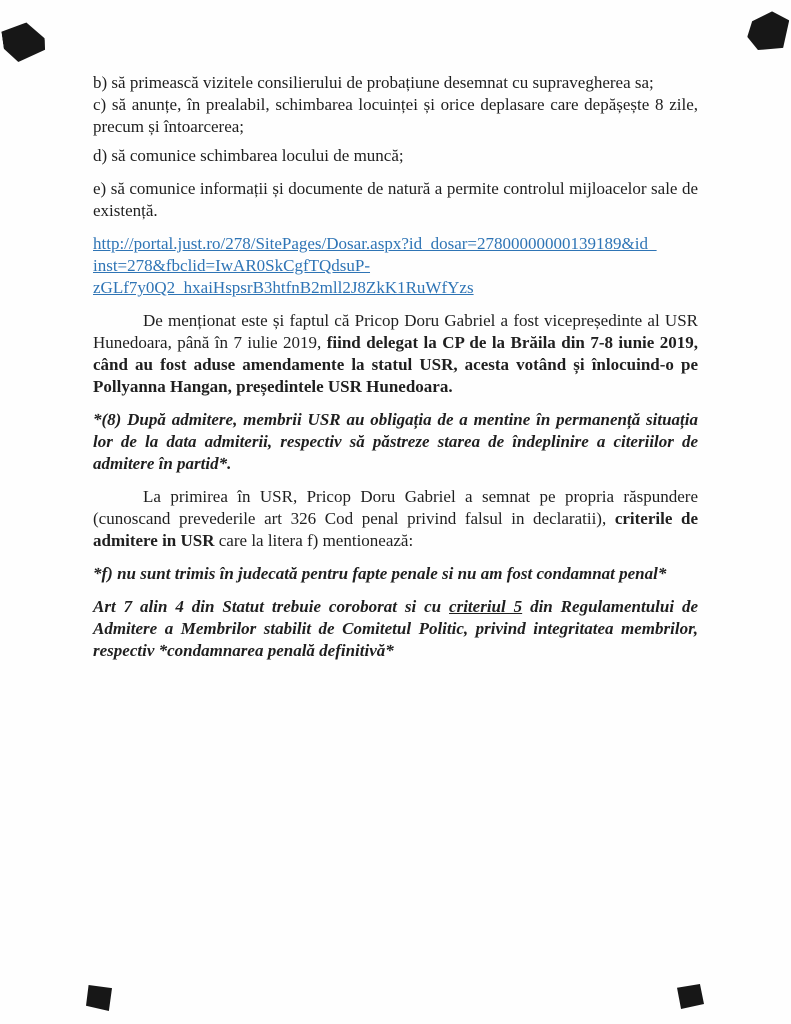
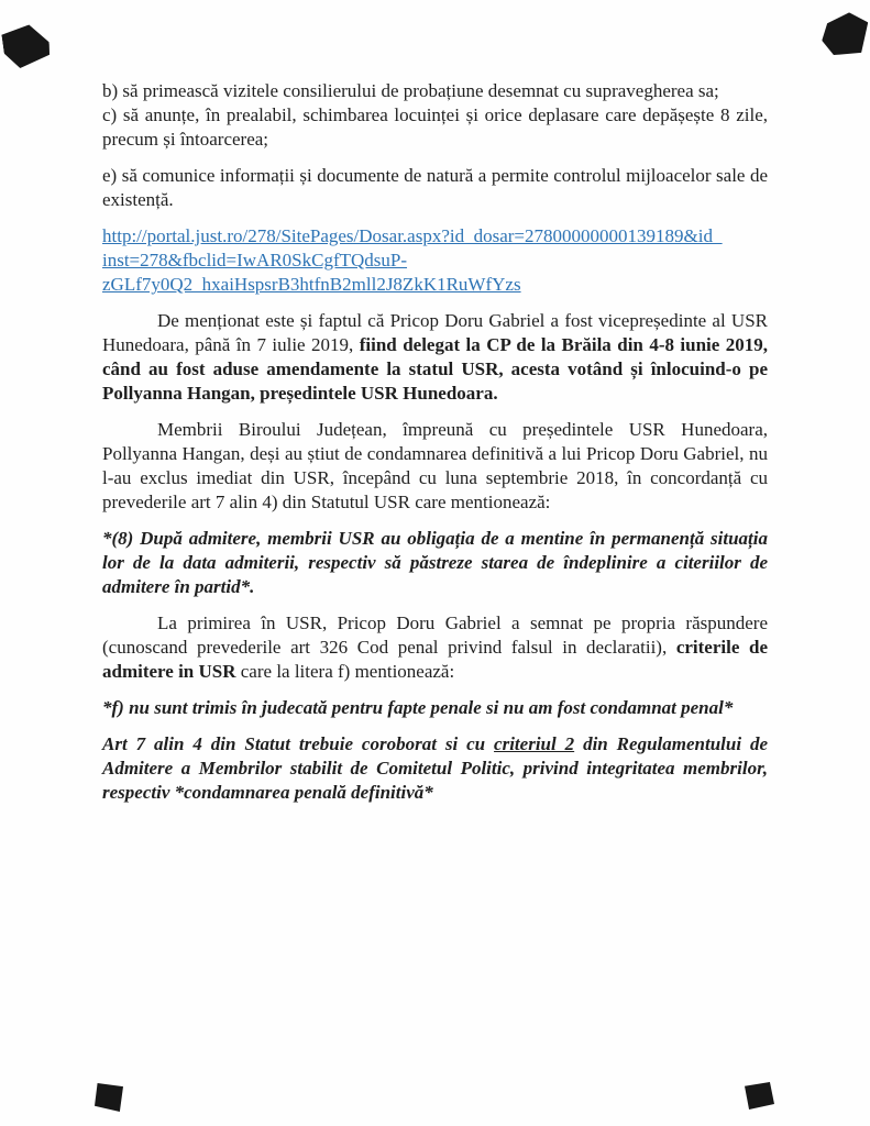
  b) să primească vizitele consilierului de probațiune desemnat cu supravegherea sa;
  c) să anunțe, în prealabil, schimbarea locuinței și orice deplasare care depășește 8 zile, precum și întoarcerea;
- d) să comunice schimbarea locului de muncă;
  e) să comunice informații și documente de natură a permite controlul mijloacelor sale de existență.
  http://portal.just.ro/278/SitePages/Dosar.aspx?id_dosar=27800000000139189&id_
  inst=278&fbclid=IwAR0SkCgfTQdsuP-
  zGLf7y0Q2_hxaiHspsrB3htfnB2mll2J8ZkK1RuWfYzs
- De menționat este și faptul că Pricop Doru Gabriel a fost vicepreședinte al USR Hunedoara, până în 7 iulie 2019, fiind delegat la CP de la Brăila din 7-8 iunie 2019, când au fost aduse amendamente la statul USR, acesta votând și înlocuind-o pe Pollyanna Hangan, președintele USR Hunedoara.
+ De menționat este și faptul că Pricop Doru Gabriel a fost vicepreședinte al USR Hunedoara, până în 7 iulie 2019, fiind delegat la CP de la Brăila din 4-8 iunie 2019, când au fost aduse amendamente la statul USR, acesta votând și înlocuind-o pe Pollyanna Hangan, președintele USR Hunedoara.
+ Membrii Biroului Județean, împreună cu președintele USR Hunedoara, Pollyanna Hangan, deși au știut de condamnarea definitivă a lui Pricop Doru Gabriel, nu l-au exclus imediat din USR, începând cu luna septembrie 2018, în concordanță cu prevederile art 7 alin 4) din Statutul USR care mentionează:
  *(8) După admitere, membrii USR au obligația de a mentine în permanență situația lor de la data admiterii, respectiv să păstreze starea de îndeplinire a citeriilor de admitere în partid*.
  La primirea în USR, Pricop Doru Gabriel a semnat pe propria răspundere (cunoscand prevederile art 326 Cod penal privind falsul in declaratii), criterile de admitere in USR care la litera f) mentionează:
  *f) nu sunt trimis în judecată pentru fapte penale si nu am fost condamnat penal*
- Art 7 alin 4 din Statut trebuie coroborat si cu criteriul 5 din Regulamentului de Admitere a Membrilor stabilit de Comitetul Politic, privind integritatea membrilor, respectiv *condamnarea penală definitivă*
+ Art 7 alin 4 din Statut trebuie coroborat si cu criteriul 2 din Regulamentului de Admitere a Membrilor stabilit de Comitetul Politic, privind integritatea membrilor, respectiv *condamnarea penală definitivă*
